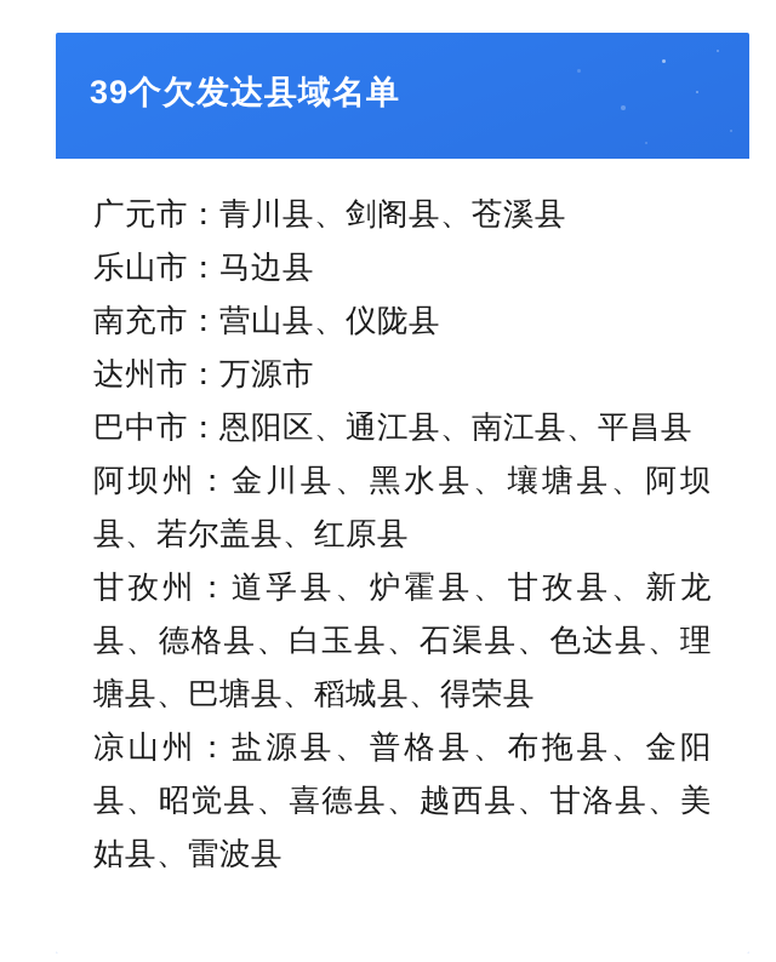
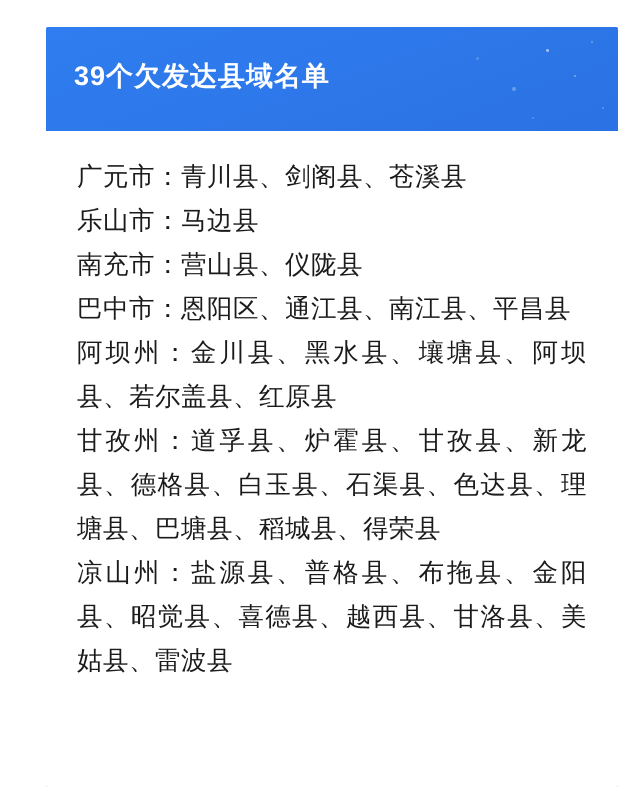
  39个欠发达县域名单
  广元市：青川县、剑阁县、苍溪县
  乐山市：马边县
  南充市：营山县、仪陇县
- 达州市：万源市
  巴中市：恩阳区、通江县、南江县、平昌县
  阿坝州：金川县、黑水县、壤塘县、阿坝县、若尔盖县、红原县
  甘孜州：道孚县、炉霍县、甘孜县、新龙县、德格县、白玉县、石渠县、色达县、理塘县、巴塘县、稻城县、得荣县
  凉山州：盐源县、普格县、布拖县、金阳县、昭觉县、喜德县、越西县、甘洛县、美姑县、雷波县
